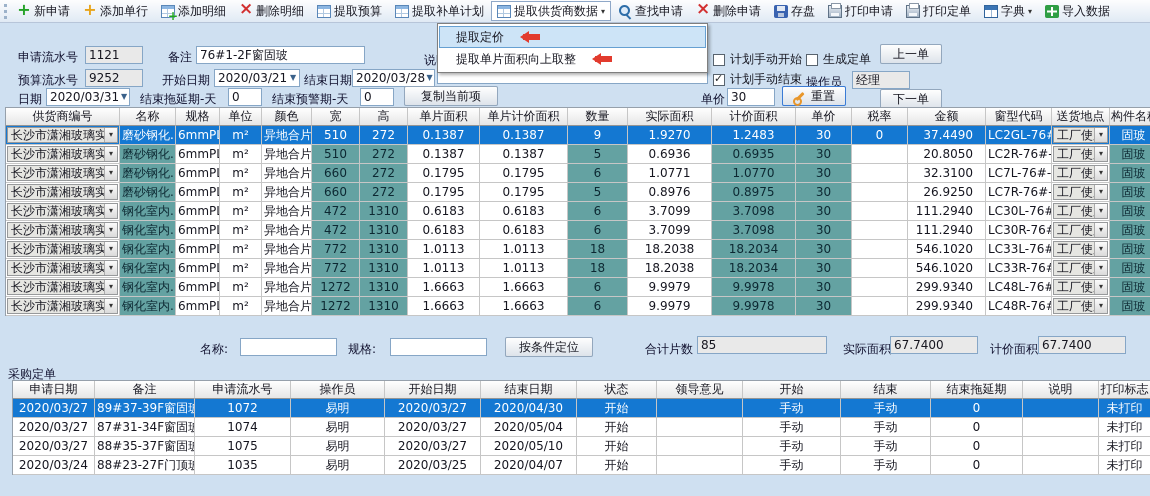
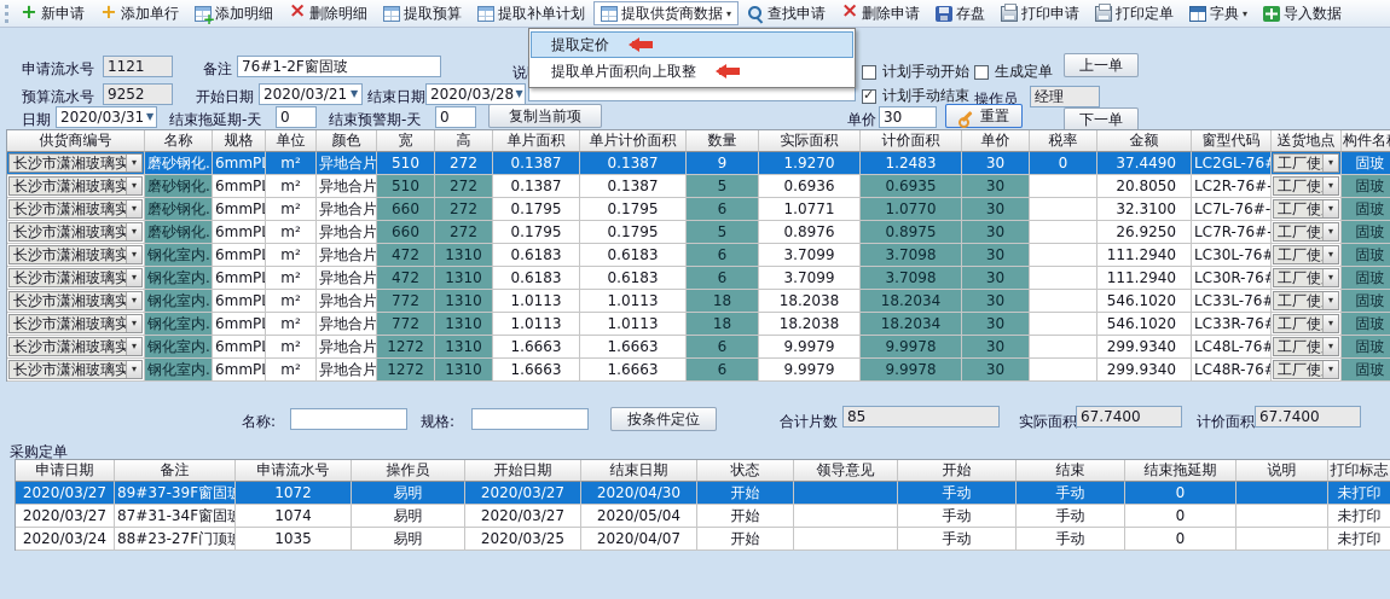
  新申请
  添加单行
  添加明细
  删除明细
  提取预算
  提取补单计划
  提取供货商数据
  ▾
  查找申请
  删除申请
  存盘
  打印申请
  打印定单
  字典
  ▾
  导入数据
  申请流水号
  1121
  备注
  76#1-2F窗固玻
  预算流水号
  9252
  开始日期
  2020/03/21
  ▼
  结束日期
  2020/03/28
  ▼
  日期
  2020/03/31
  ▼
  结束拖延期-天
  0
  结束预警期-天
  0
  复制当前项
  计划手动开始
  生成定单
  计划手动结束
  操作员
  经理
  单价
  30
  重置
  上一单
  下一单
  提取定价
  提取单片面积向上取整
  供货商编号	名称	规格	单位	颜色	宽	高	单片面积	单片计价面积	数量	实际面积	计价面积	单价	税率	金额	窗型代码	送货地点	构件名
  长沙市潇湘玻璃实 ▾	磨砂钢化.	6mmP	m²	异地合片	510	272	0.1387	0.1387	9	1.9270	1.2483	30	0	37.4490	LC2GL-76	工厂使 ▾	固玻
  长沙市潇湘玻璃实 ▾	磨砂钢化..	6mmPL	m²	异地合片	510	272	0.1387	0.1387	5	0.6936	0.6935	30		20.8050	LC2R-76#-	工厂使 ▾	固玻
  长沙市潇湘玻璃实 ▾	磨砂钢化..	6mmPL	m²	异地合片	660	272	0.1795	0.1795	6	1.0771	1.0770	30		32.3100	LC7L-76#-	工厂使 ▾	固玻
  长沙市潇湘玻璃实 ▾	磨砂钢化..	6mmPL	m²	异地合片	660	272	0.1795	0.1795	5	0.8976	0.8975	30		26.9250	LC7R-76#-	工厂使 ▾	固玻
  长沙市潇湘玻璃实 ▾	钢化室内..	6mmPL	m²	异地合片	472	1310	0.6183	0.6183	6	3.7099	3.7098	30		111.2940	LC30L-76#	工厂使 ▾	固玻
  长沙市潇湘玻璃实 ▾	钢化室内..	6mmPL	m²	异地合片	472	1310	0.6183	0.6183	6	3.7099	3.7098	30		111.2940	LC30R-76#	工厂使 ▾	固玻
  长沙市潇湘玻璃实 ▾	钢化室内..	6mmPL	m²	异地合片	772	1310	1.0113	1.0113	18	18.2038	18.2034	30		546.1020	LC33L-76#	工厂使 ▾	固玻
  长沙市潇湘玻璃实 ▾	钢化室内..	6mmPL	m²	异地合片	772	1310	1.0113	1.0113	18	18.2038	18.2034	30		546.1020	LC33R-76#	工厂使 ▾	固玻
  长沙市潇湘玻璃实 ▾	钢化室内..	6mmPL	m²	异地合片	1272	1310	1.6663	1.6663	6	9.9979	9.9978	30		299.9340	LC48L-76#	工厂使 ▾	固玻
  长沙市潇湘玻璃实 ▾	钢化室内..	6mmPL	m²	异地合片	1272	1310	1.6663	1.6663	6	9.9979	9.9978	30		299.9340	LC48R-76#	工厂使 ▾	固玻
  名称:
  规格:
  按条件定位
  合计片数
  85
  实际面积
  67.7400
  计价面积
  67.7400
  采购定单
  申请日期	备注	申请流水号	操作员	开始日期	结束日期	状态	领导意见	开始	结束	结束拖延期	说明	打印标志
  2020/03/27	89#37-39F窗固	1072	易明	2020/03/27	2020/04/30	开始		手动	手动	0		未打印
  2020/03/27	87#31-34F窗固玻	1074	易明	2020/03/27	2020/05/04	开始		手动	手动	0		未打印
- 2020/03/27	88#35-37F窗固玻	1075	易明	2020/03/27	2020/05/10	开始		手动	手动	0		未打印
  2020/03/24	88#23-27F门顶玻	1035	易明	2020/03/25	2020/04/07	开始		手动	手动	0		未打印
